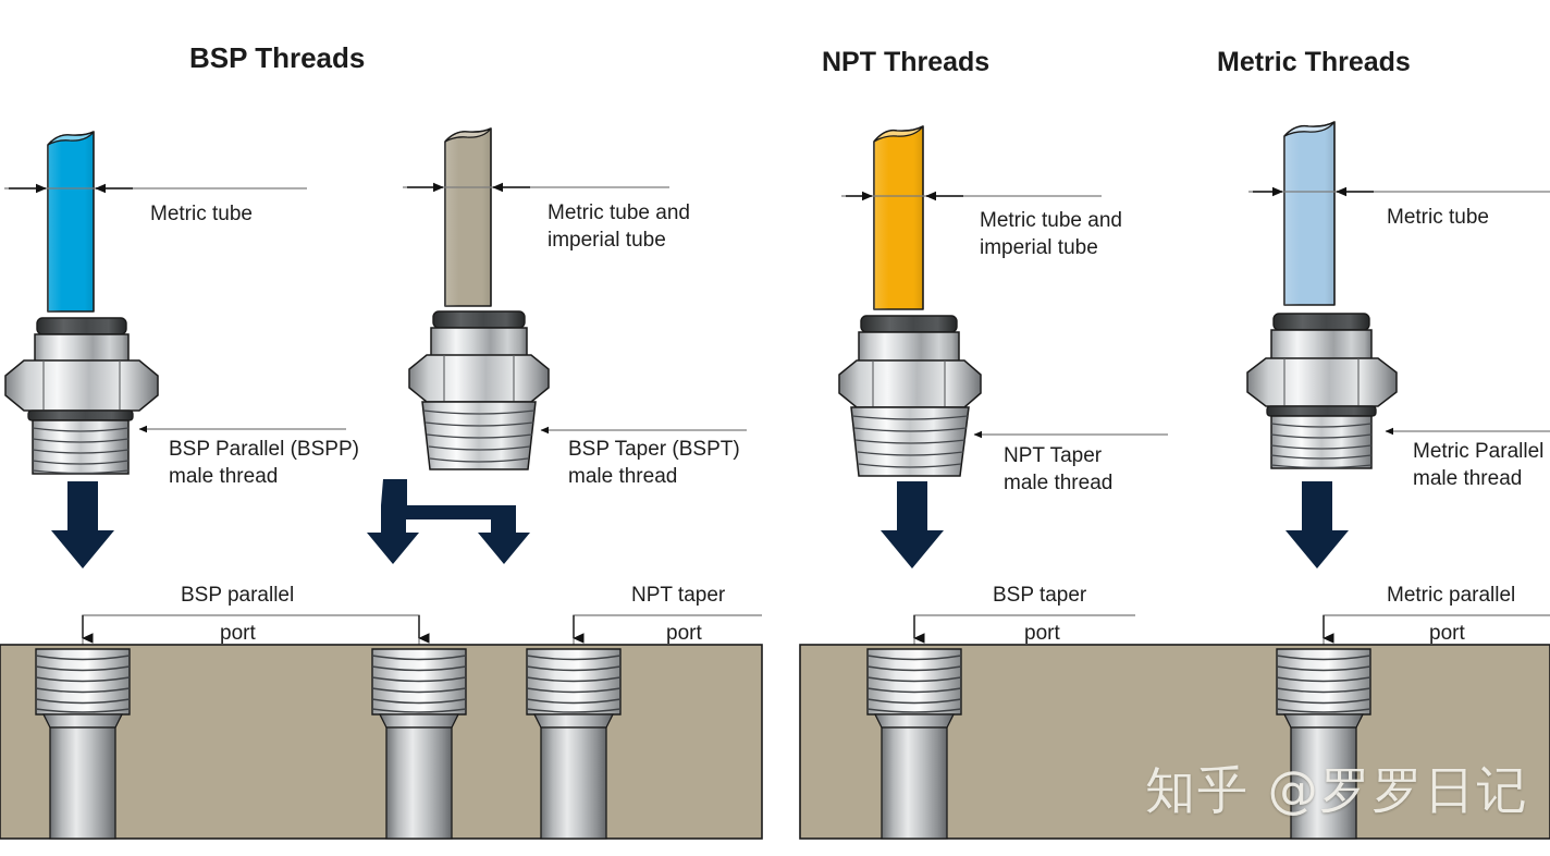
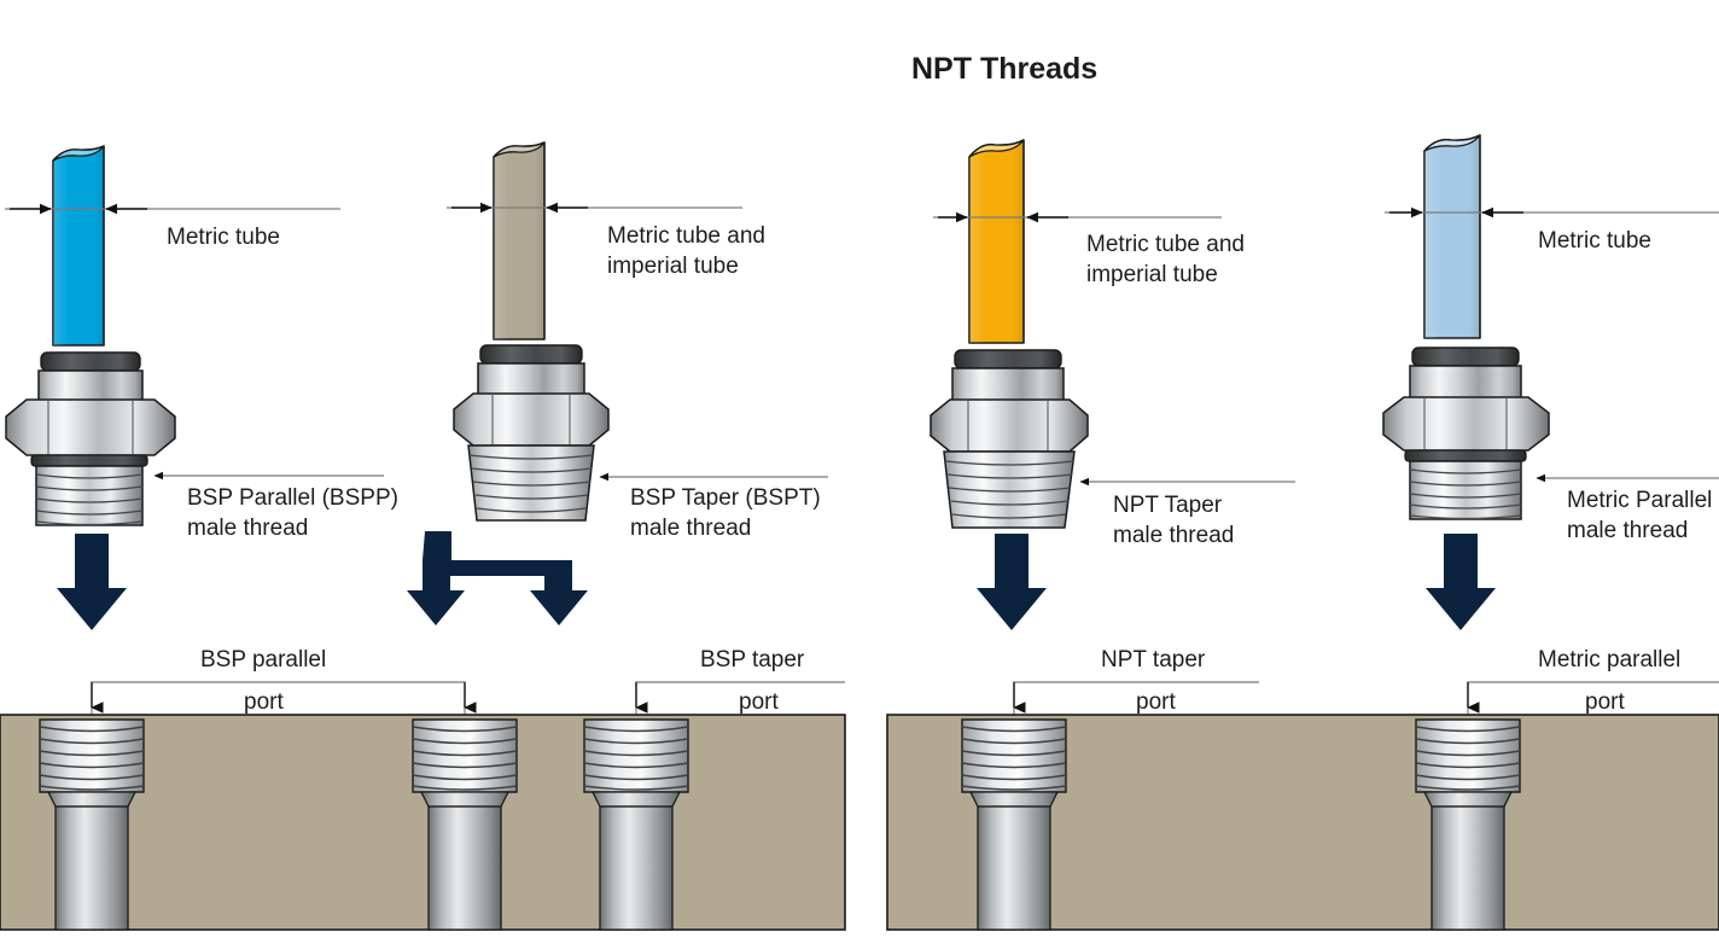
- BSP Threads
  NPT Threads
- Metric Threads
  Metric tube
  Metric tube and
  imperial tube
  Metric tube and
  imperial tube
  Metric tube
  BSP Parallel (BSPP)
  male thread
  BSP Taper (BSPT)
  male thread
  NPT Taper
  male thread
  Metric Parallel
  male thread
  BSP parallel
  port
- NPT taper
+ BSP taper
  port
- BSP taper
+ NPT taper
  port
  Metric parallel
  port
- 知乎 @罗罗日记
